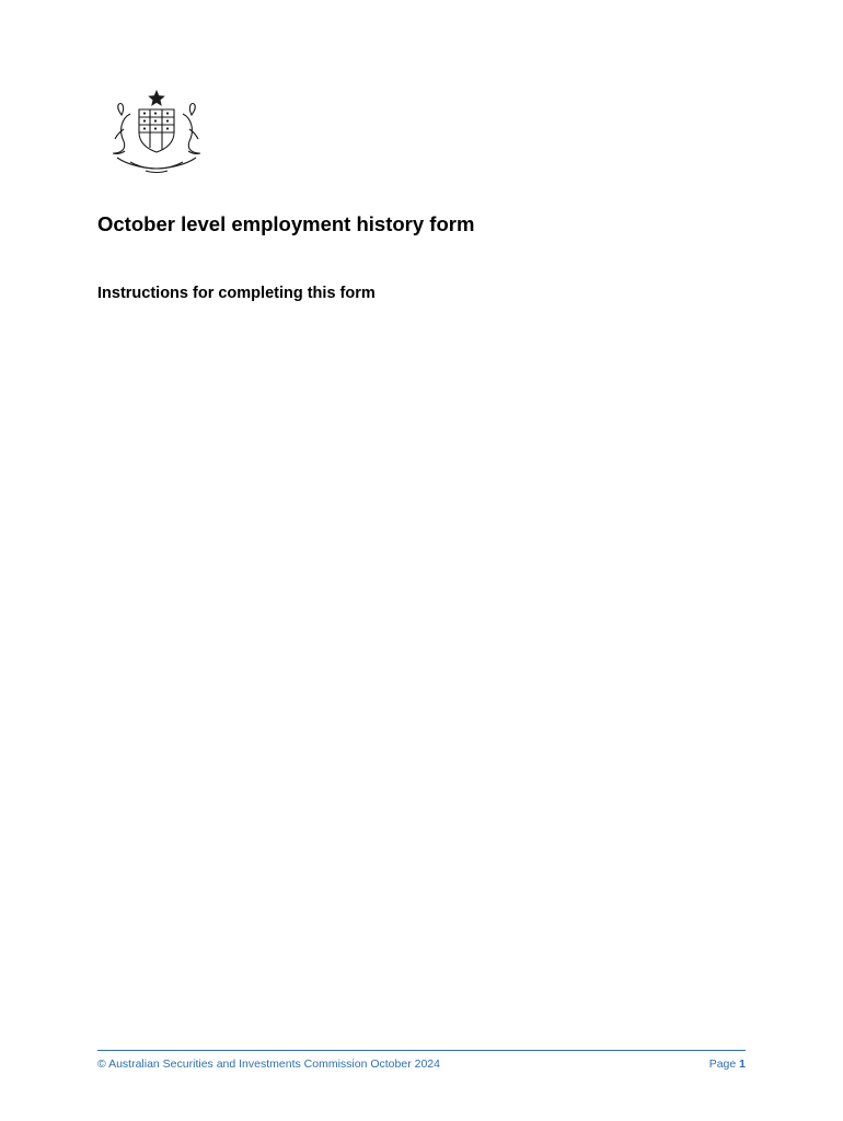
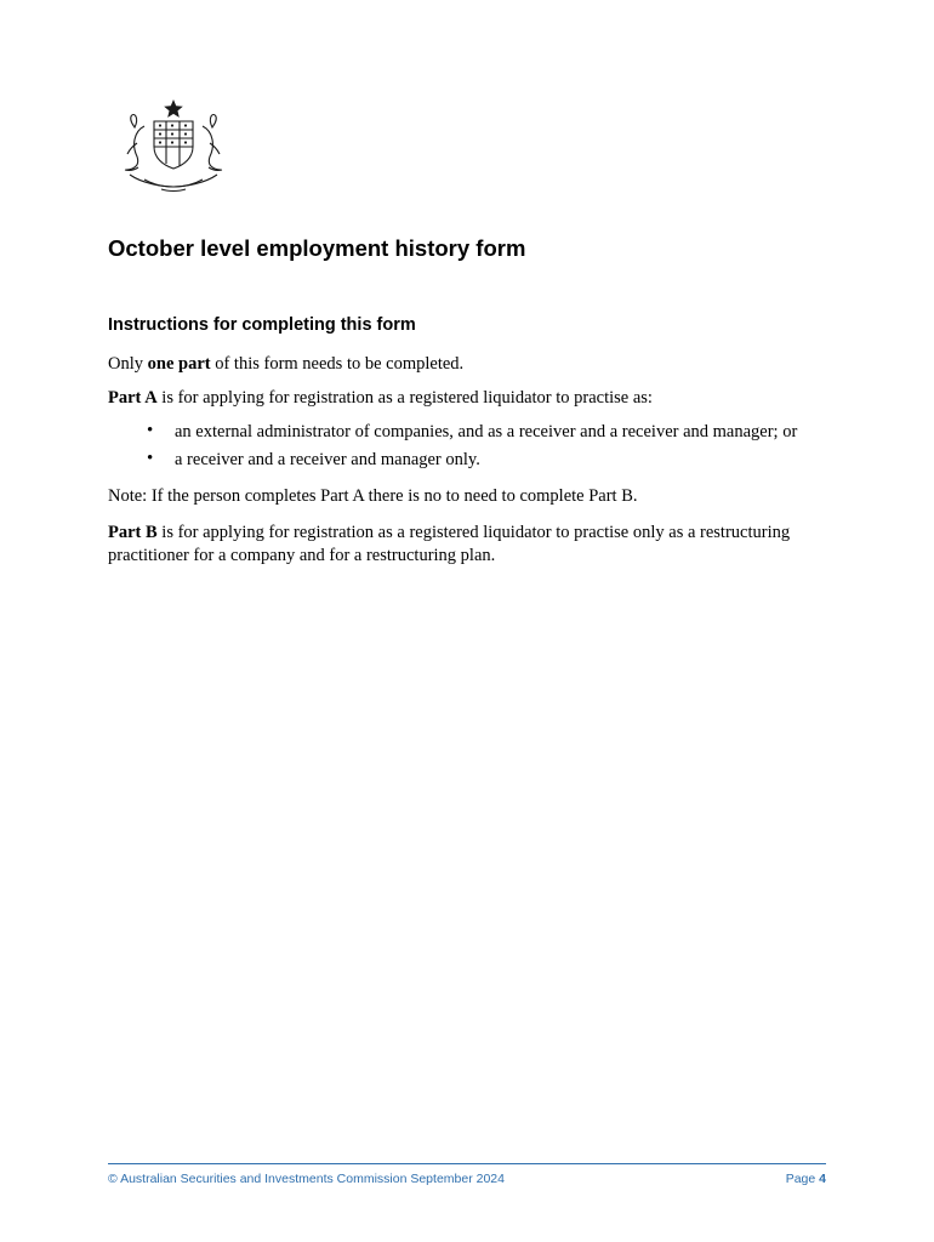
  October level employment history form
  Instructions for completing this form
+ Only one part of this form needs to be completed.
+ Part A is for applying for registration as a registered liquidator to practise as:
+ an external administrator of companies, and as a receiver and a receiver and manager; or
+ a receiver and a receiver and manager only.
+ Note: If the person completes Part A there is no to need to complete Part B.
+ Part B is for applying for registration as a registered liquidator to practise only as a restructuring practitioner for a company and for a restructuring plan.
- © Australian Securities and Investments Commission October 2024
+ © Australian Securities and Investments Commission September 2024
- Page 1
+ Page 4
